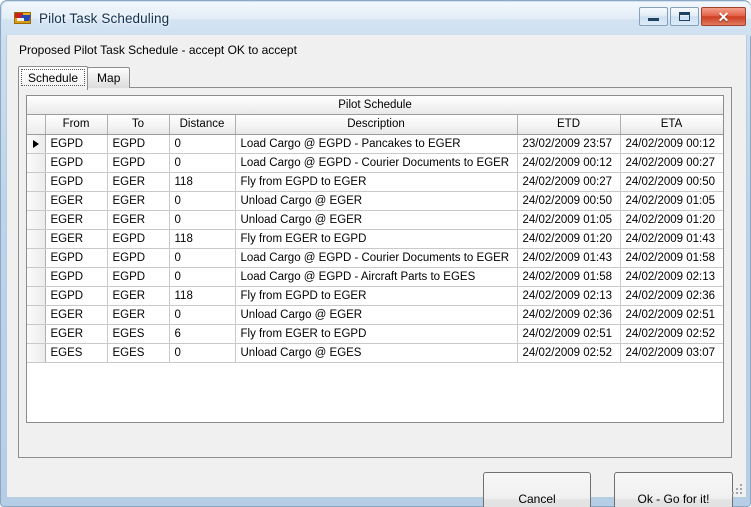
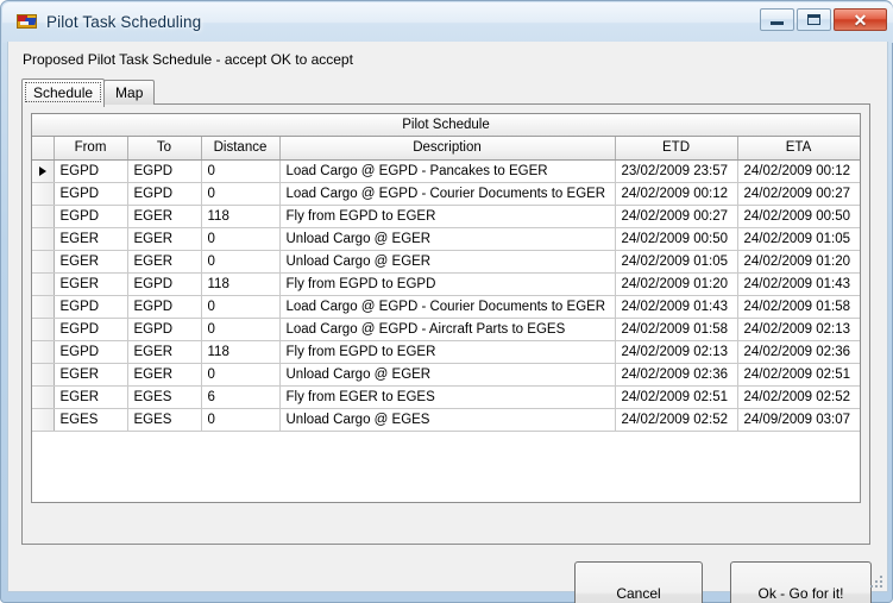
  Pilot Task Scheduling
  ✕
  Proposed Pilot Task Schedule - accept OK to accept
  Schedule
  Map
  Pilot Schedule
  	From	To	Distance	Description	ETD	ETA
  	EGPD	EGPD	0	Load Cargo @ EGPD - Pancakes to EGER	23/02/2009 23:57	24/02/2009 00:12
  	EGPD	EGPD	0	Load Cargo @ EGPD - Courier Documents to EGER	24/02/2009 00:12	24/02/2009 00:27
  	EGPD	EGER	118	Fly from EGPD to EGER	24/02/2009 00:27	24/02/2009 00:50
  	EGER	EGER	0	Unload Cargo @ EGER	24/02/2009 00:50	24/02/2009 01:05
  	EGER	EGER	0	Unload Cargo @ EGER	24/02/2009 01:05	24/02/2009 01:20
- 	EGER	EGPD	118	Fly from EGER to EGPD	24/02/2009 01:20	24/02/2009 01:43
+ 	EGER	EGPD	118	Fly from EGPD to EGPD	24/02/2009 01:20	24/02/2009 01:43
  	EGPD	EGPD	0	Load Cargo @ EGPD - Courier Documents to EGER	24/02/2009 01:43	24/02/2009 01:58
  	EGPD	EGPD	0	Load Cargo @ EGPD - Aircraft Parts to EGES	24/02/2009 01:58	24/02/2009 02:13
  	EGPD	EGER	118	Fly from EGPD to EGER	24/02/2009 02:13	24/02/2009 02:36
  	EGER	EGER	0	Unload Cargo @ EGER	24/02/2009 02:36	24/02/2009 02:51
- 	EGER	EGES	6	Fly from EGER to EGPD	24/02/2009 02:51	24/02/2009 02:52
+ 	EGER	EGES	6	Fly from EGER to EGES	24/02/2009 02:51	24/02/2009 02:52
- 	EGES	EGES	0	Unload Cargo @ EGES	24/02/2009 02:52	24/02/2009 03:07
+ 	EGES	EGES	0	Unload Cargo @ EGES	24/02/2009 02:52	24/09/2009 03:07
  Cancel
  Ok - Go for it!
